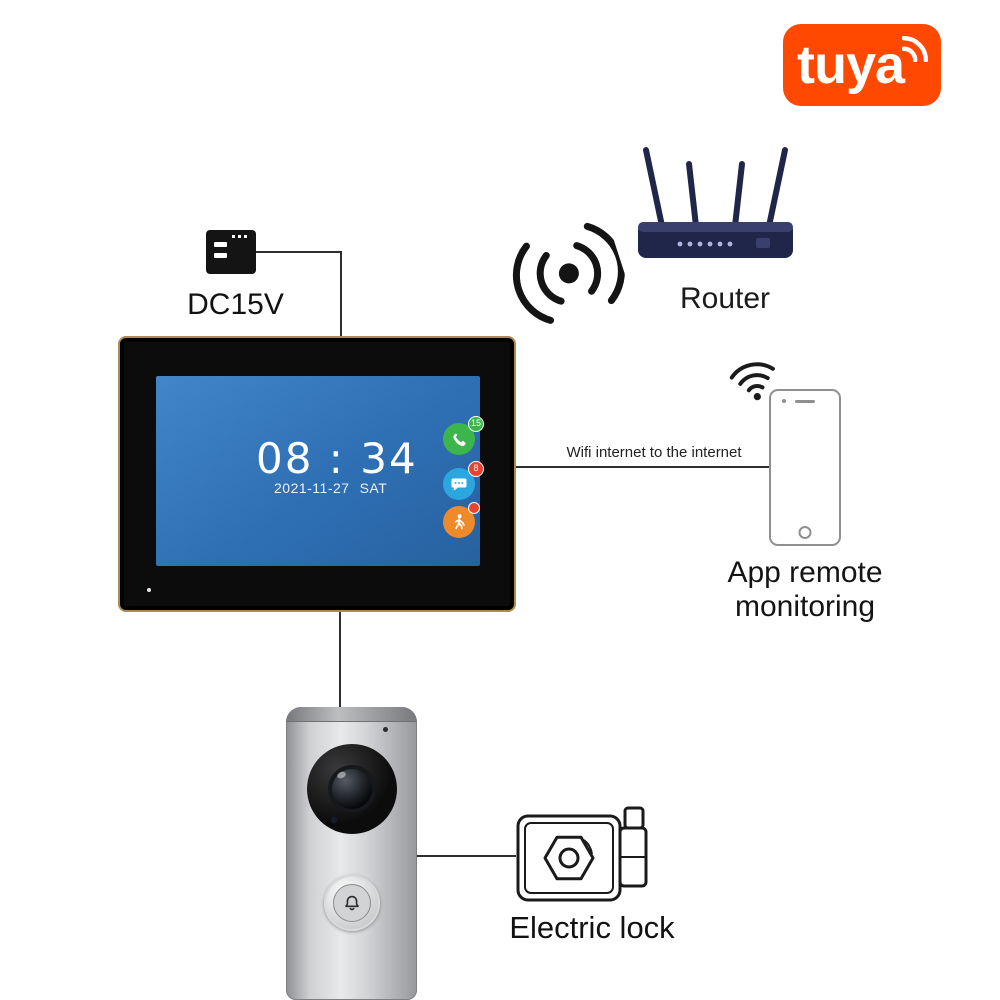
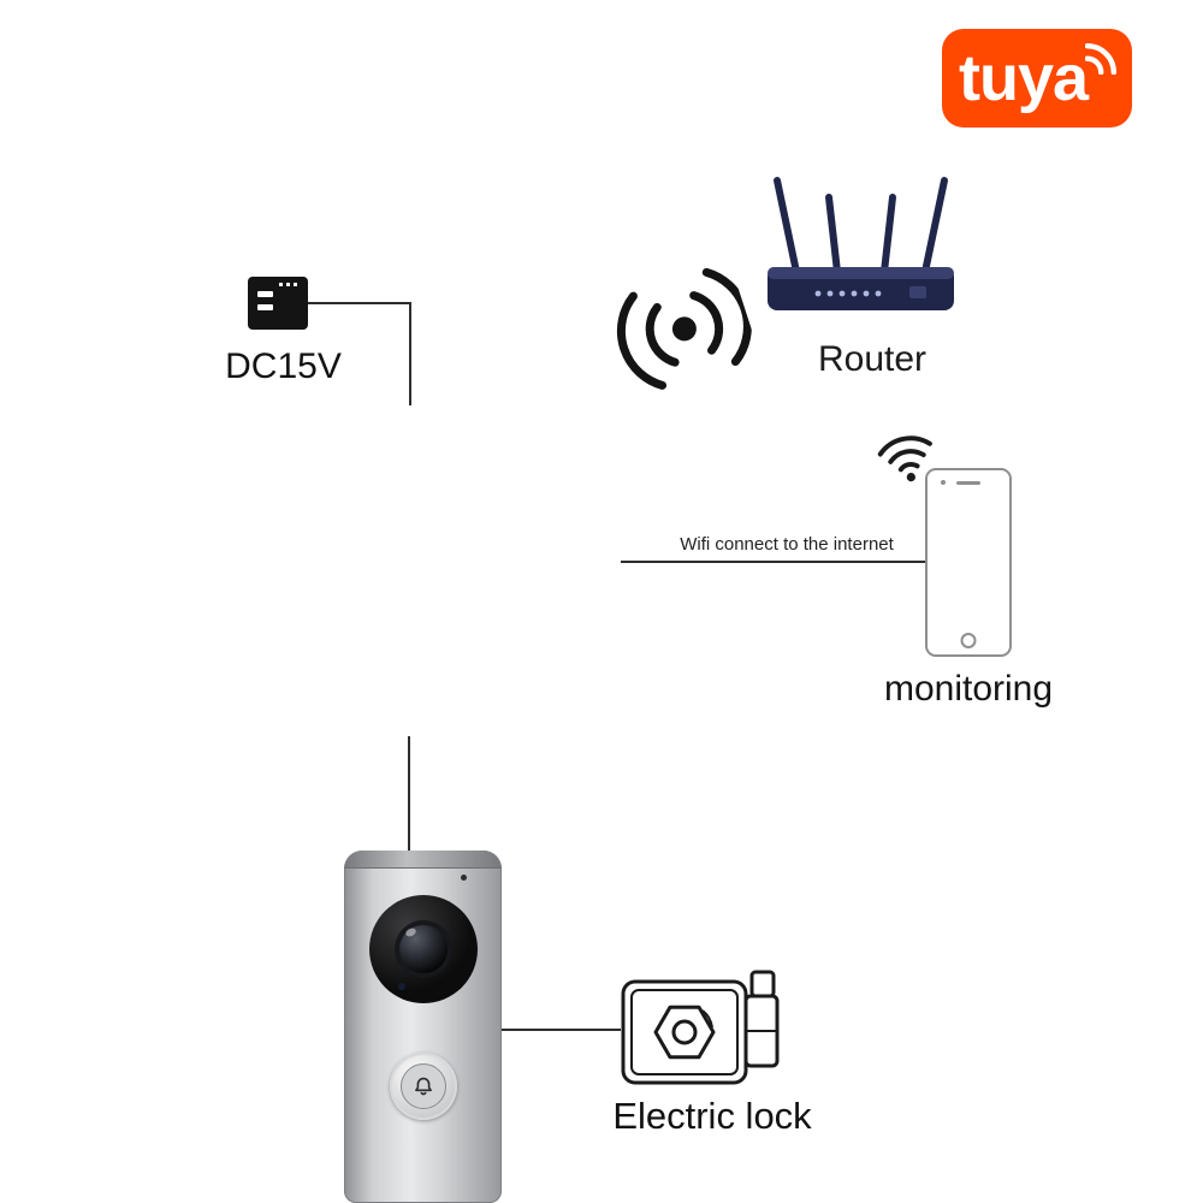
  tuya
  Router
  DC15V
- 08 : 34
- 2021-11-27 SAT
- 15
- 8
- Wifi internet to the internet
+ Wifi connect to the internet
- App remote
  monitoring
  Electric lock
